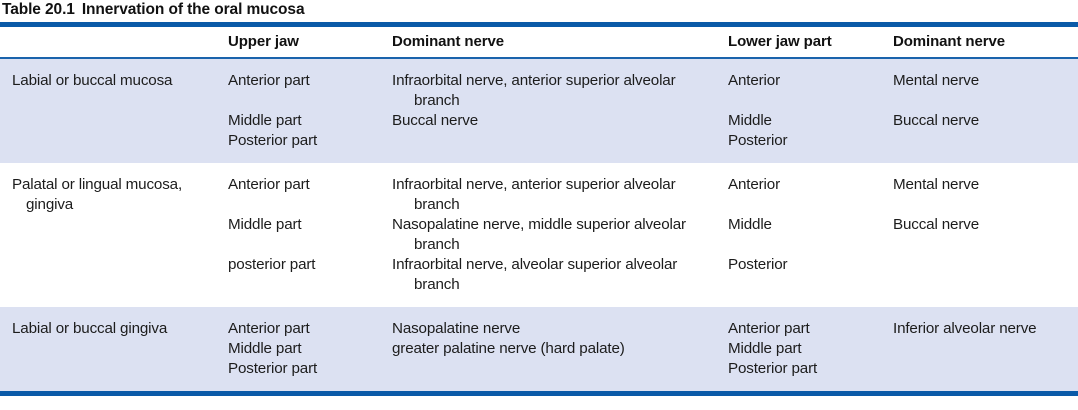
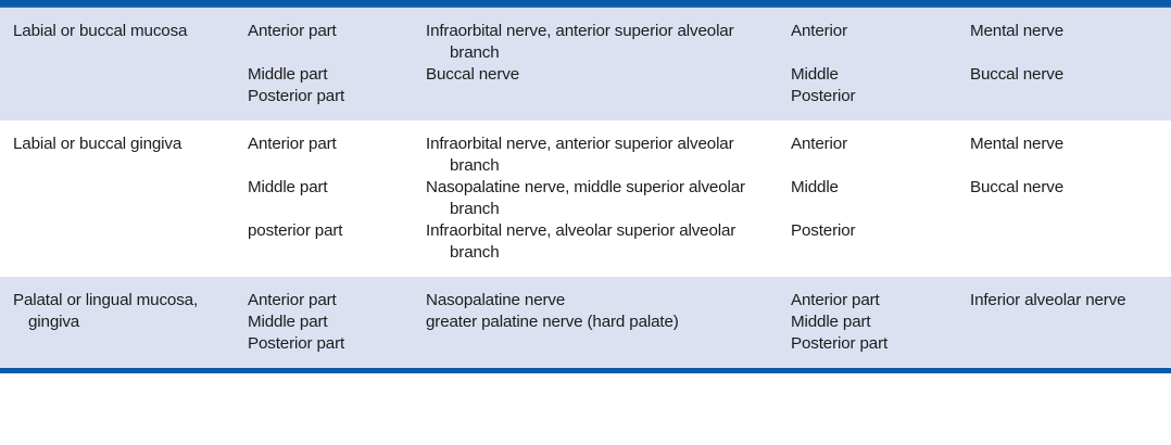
- Table 20.1 Innervation of the oral mucosa
- 	Upper jaw	Dominant nerve	Lower jaw part	Dominant nerve
  Labial or buccal mucosa	Anterior part	Infraorbital nerve, anterior superior alveolar branch	Anterior	Mental nerve
  Middle part	Buccal nerve	Middle	Buccal nerve
  Posterior part		Posterior
- Palatal or lingual mucosa, gingiva	Anterior part	Infraorbital nerve, anterior superior alveolar branch	Anterior	Mental nerve
+ Labial or buccal gingiva	Anterior part	Infraorbital nerve, anterior superior alveolar branch	Anterior	Mental nerve
  Middle part	Nasopalatine nerve, middle superior alveolar branch	Middle	Buccal nerve
  posterior part	Infraorbital nerve, alveolar superior alveolar branch	Posterior
- Labial or buccal gingiva	Anterior part	Nasopalatine nerve	Anterior part	Inferior alveolar nerve
+ Palatal or lingual mucosa, gingiva	Anterior part	Nasopalatine nerve	Anterior part	Inferior alveolar nerve
  Middle part	greater palatine nerve (hard palate)	Middle part
  Posterior part		Posterior part
